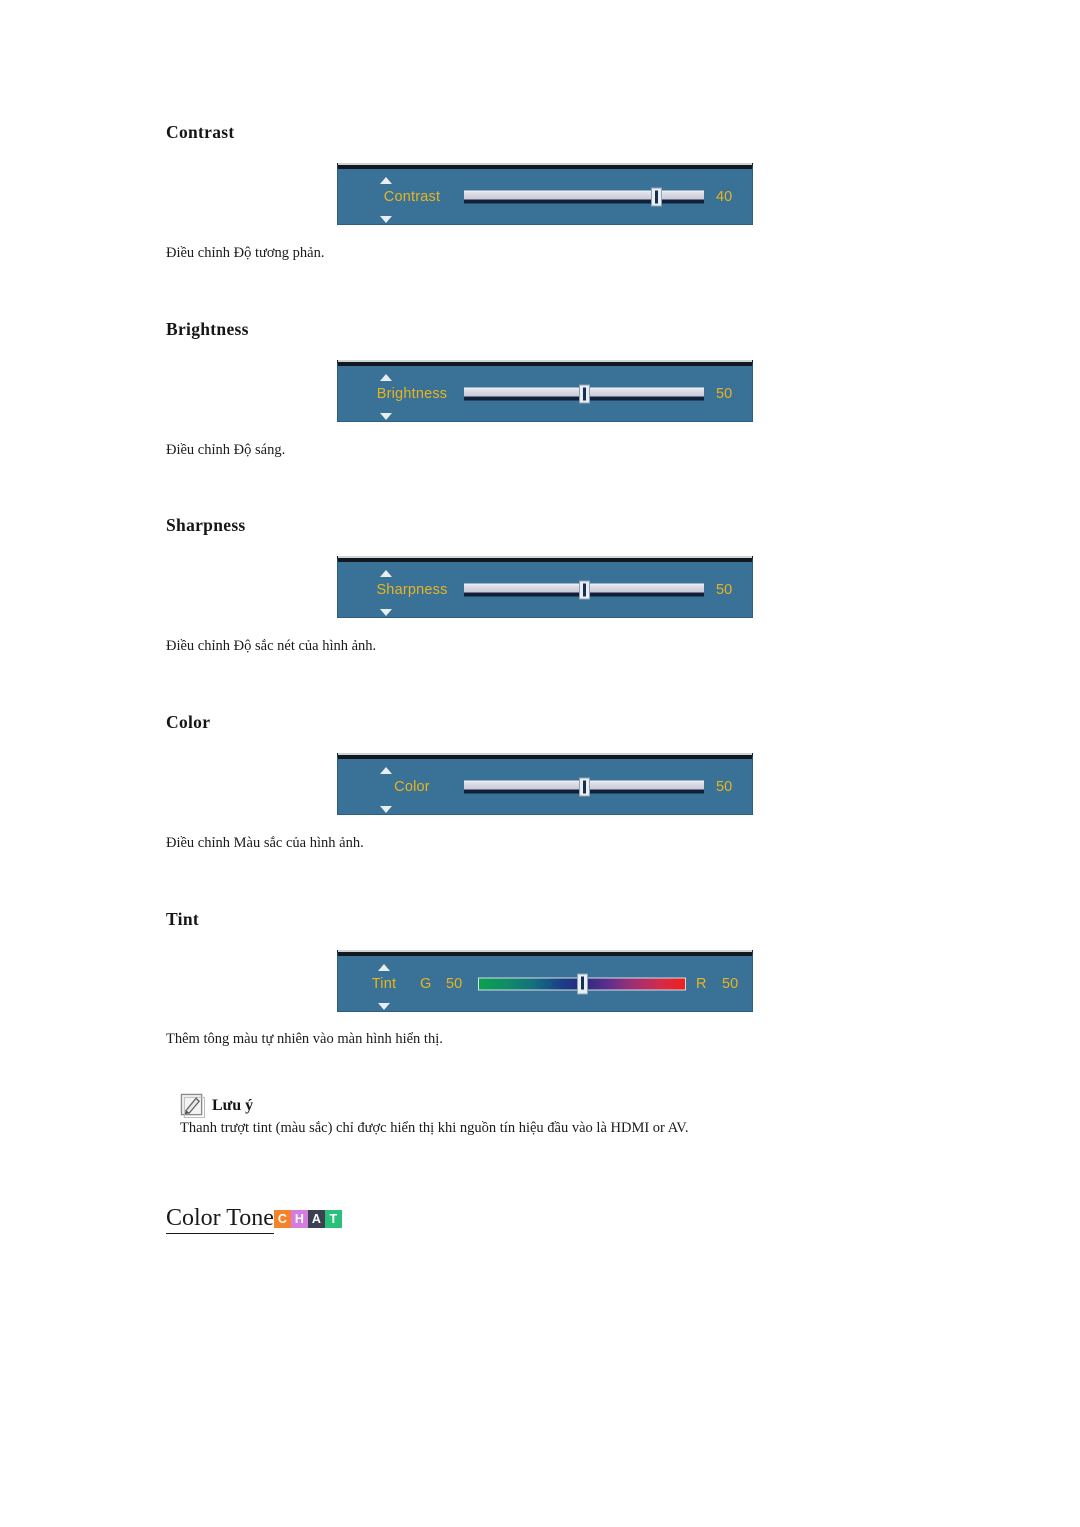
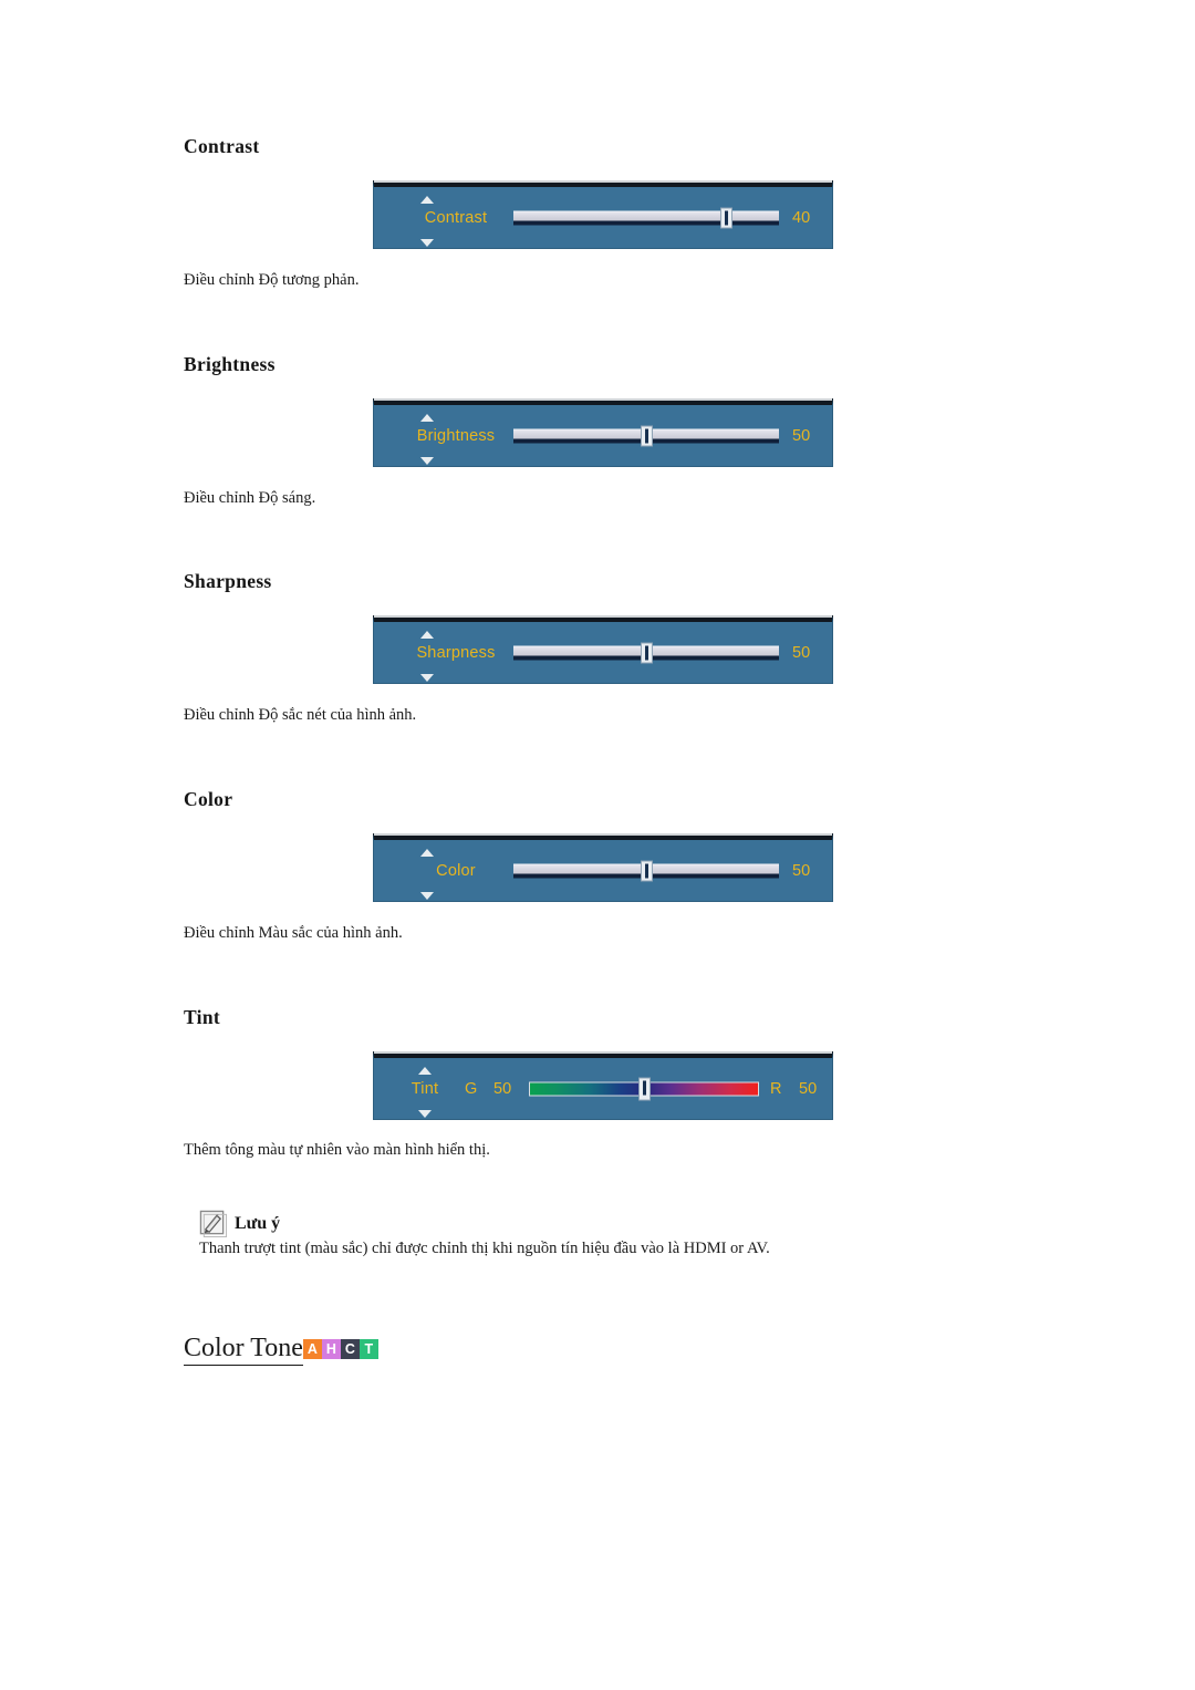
  Contrast
  Contrast
  40
  Điều chỉnh Độ tương phản.
  Brightness
  Brightness
  50
  Điều chỉnh Độ sáng.
  Sharpness
  Sharpness
  50
  Điều chỉnh Độ sắc nét của hình ảnh.
  Color
  Color
  50
  Điều chỉnh Màu sắc của hình ảnh.
  Tint
  Tint
  G
  50
  R
  50
  Thêm tông màu tự nhiên vào màn hình hiển thị.
  Lưu ý
- Thanh trượt tint (màu sắc) chỉ được hiển thị khi nguồn tín hiệu đầu vào là HDMI or AV.
+ Thanh trượt tint (màu sắc) chỉ được chỉnh thị khi nguồn tín hiệu đầu vào là HDMI or AV.
  Color Tone
- C
+ A
  H
- A
+ C
  T
